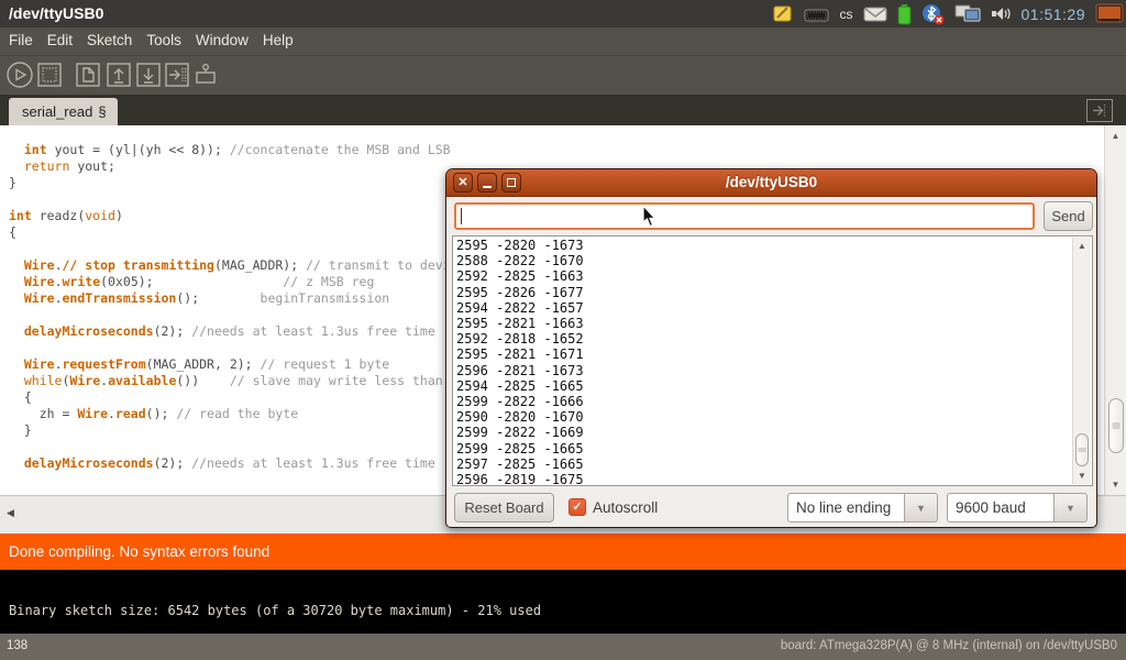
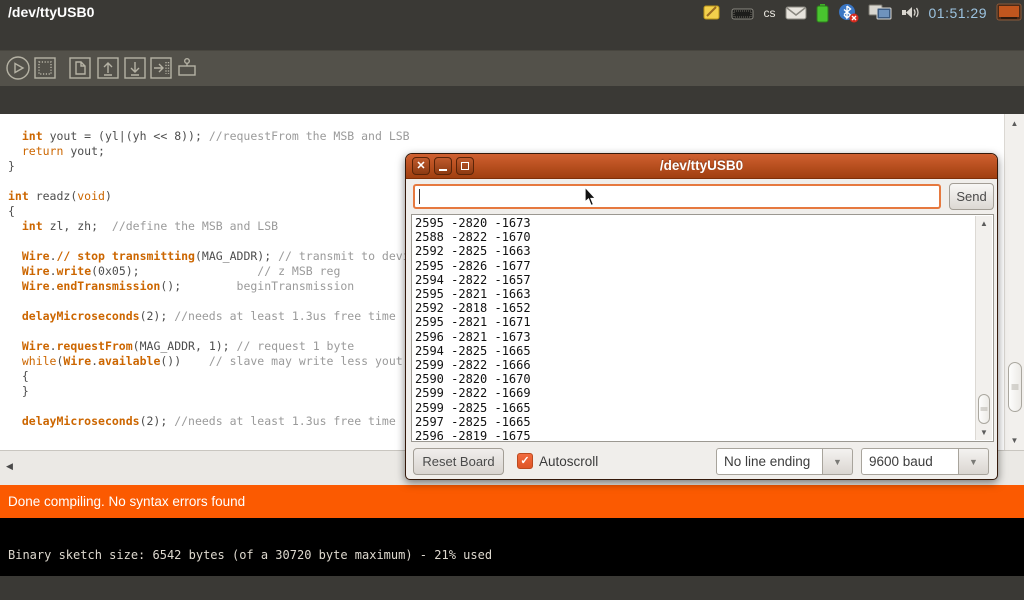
  /dev/ttyUSB0
  cs
  01:51:29
- File Edit Sketch Tools Window Help
- serial_read §
- int yout = (yl|(yh << 8)); //concatenate the MSB and LSB
+ int yout = (yl|(yh << 8)); //requestFrom the MSB and LSB
  return yout;
  }
  int readz(void)
  {
+ int zl, zh; //define the MSB and LSB
  Wire.// stop transmitting(MAG_ADDR); // transmit to dev
  Wire.write(0x05); // z MSB reg
  Wire.endTransmission(); beginTransmission
  delayMicroseconds(2); //needs at least 1.3us free time
- Wire.requestFrom(MAG_ADDR, 2); // request 1 byte
+ Wire.requestFrom(MAG_ADDR, 1); // request 1 byte
- while(Wire.available()) // slave may write less than
+ while(Wire.available()) // slave may write less yout
  {
- zh = Wire.read(); // read the byte
  }
  delayMicroseconds(2); //needs at least 1.3us free time
  ▲
  ▼
  ◀
  Done compiling. No syntax errors found
  Binary sketch size: 6542 bytes (of a 30720 byte maximum) - 21% used
- 138
- board: ATmega328P(A) @ 8 MHz (internal) on /dev/ttyUSB0
  ✕
  /dev/ttyUSB0
  Send
  2595 -2820 -1673
  2588 -2822 -1670
  2592 -2825 -1663
  2595 -2826 -1677
  2594 -2822 -1657
  2595 -2821 -1663
  2592 -2818 -1652
  2595 -2821 -1671
  2596 -2821 -1673
  2594 -2825 -1665
  2599 -2822 -1666
  2590 -2820 -1670
  2599 -2822 -1669
  2599 -2825 -1665
  2597 -2825 -1665
  2596 -2819 -1675
  ▲
  ▼
  Reset Board
  ✓
  Autoscroll
  No line ending
  ▼
  9600 baud
  ▼
